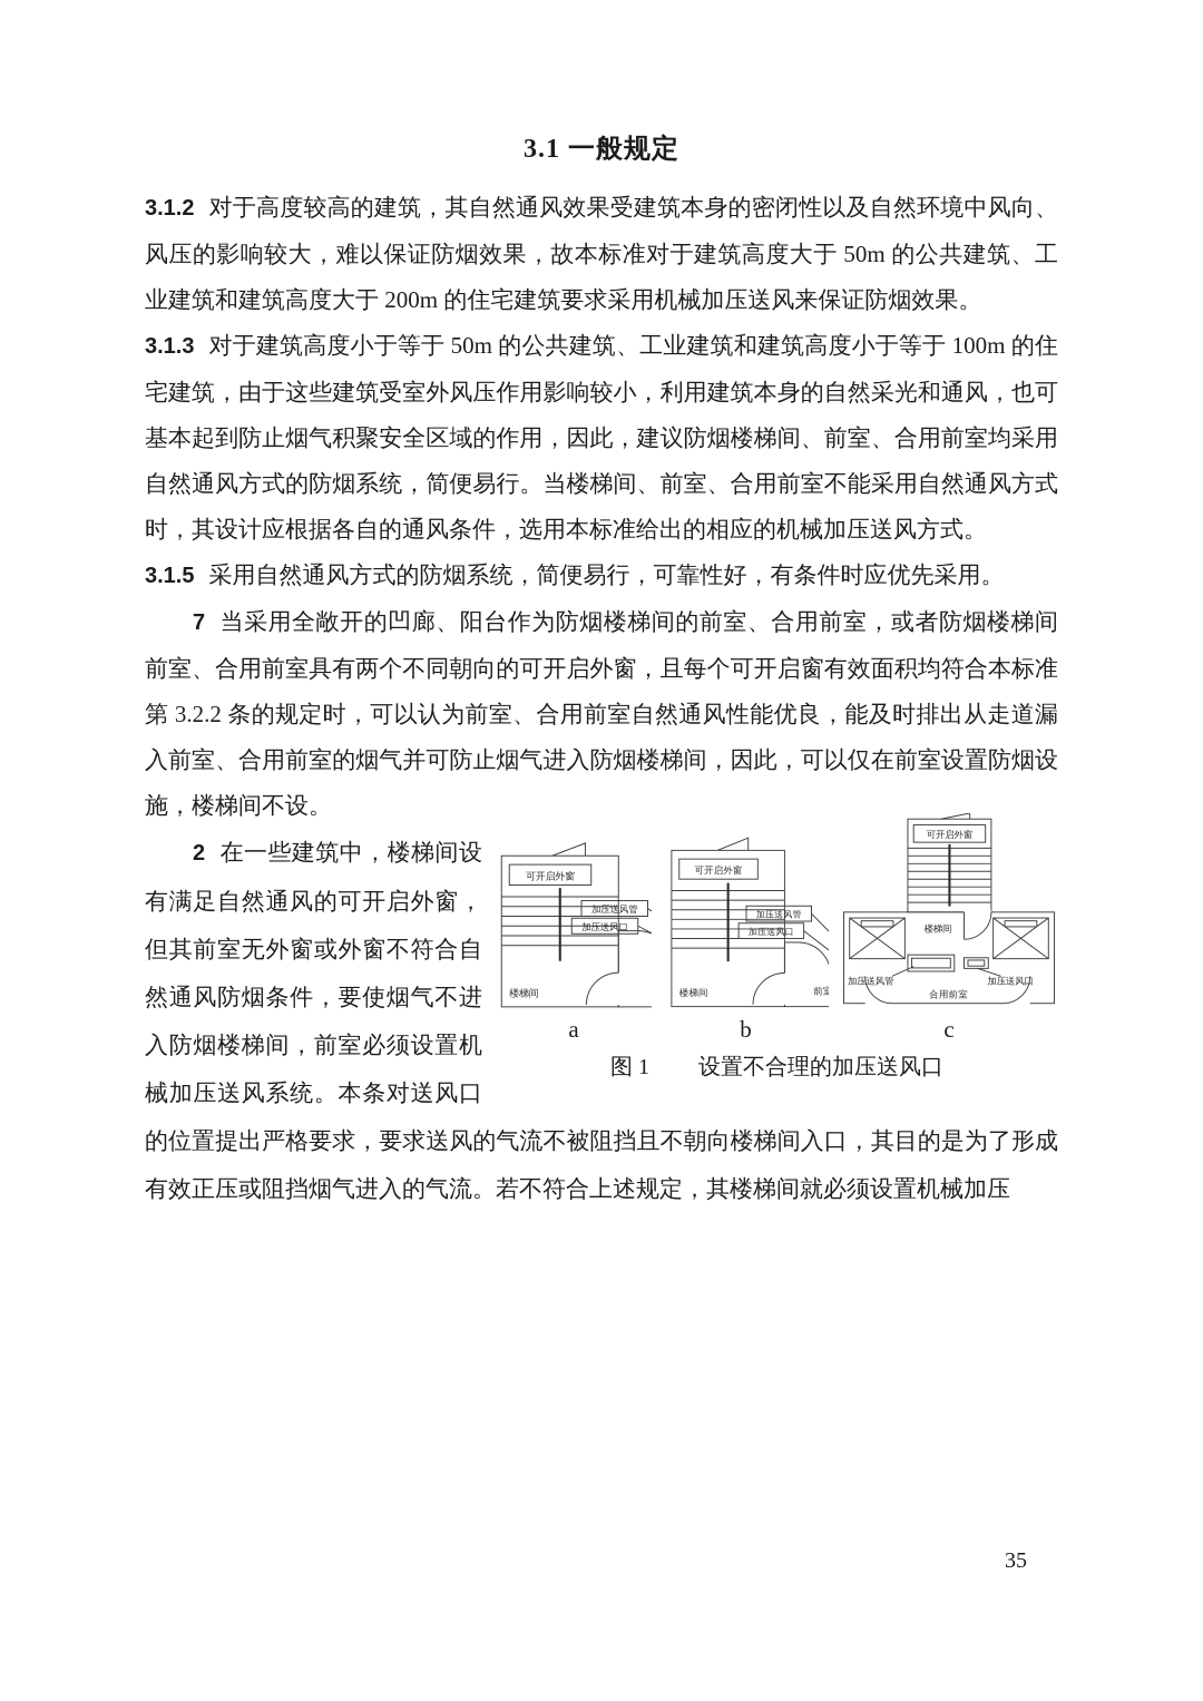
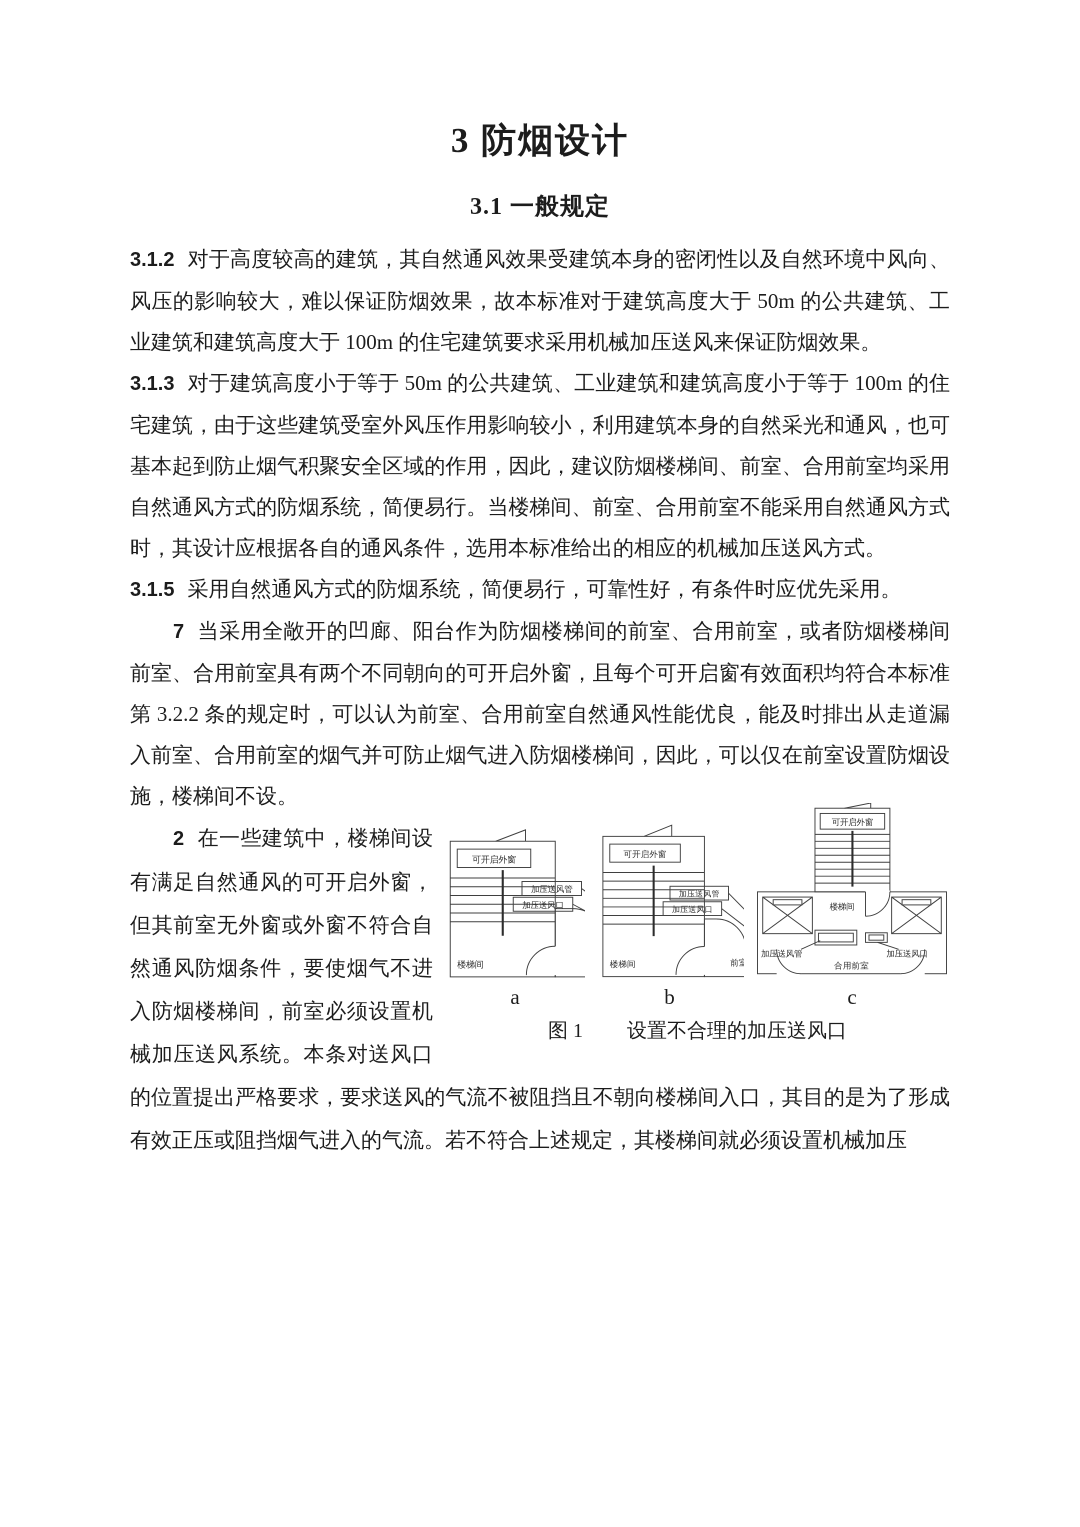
+ 3 防烟设计
  3.1 一般规定
- 3.1.2 对于高度较高的建筑，其自然通风效果受建筑本身的密闭性以及自然环境中风向、风压的影响较大，难以保证防烟效果，故本标准对于建筑高度大于 50m 的公共建筑、工业建筑和建筑高度大于 200m 的住宅建筑要求采用机械加压送风来保证防烟效果。
+ 3.1.2 对于高度较高的建筑，其自然通风效果受建筑本身的密闭性以及自然环境中风向、风压的影响较大，难以保证防烟效果，故本标准对于建筑高度大于 50m 的公共建筑、工业建筑和建筑高度大于 100m 的住宅建筑要求采用机械加压送风来保证防烟效果。
  3.1.3 对于建筑高度小于等于 50m 的公共建筑、工业建筑和建筑高度小于等于 100m 的住宅建筑，由于这些建筑受室外风压作用影响较小，利用建筑本身的自然采光和通风，也可基本起到防止烟气积聚安全区域的作用，因此，建议防烟楼梯间、前室、合用前室均采用自然通风方式的防烟系统，简便易行。当楼梯间、前室、合用前室不能采用自然通风方式时，其设计应根据各自的通风条件，选用本标准给出的相应的机械加压送风方式。
  3.1.5 采用自然通风方式的防烟系统，简便易行，可靠性好，有条件时应优先采用。
  7 当采用全敞开的凹廊、阳台作为防烟楼梯间的前室、合用前室，或者防烟楼梯间前室、合用前室具有两个不同朝向的可开启外窗，且每个可开启窗有效面积均符合本标准第 3.2.2 条的规定时，可以认为前室、合用前室自然通风性能优良，能及时排出从走道漏入前室、合用前室的烟气并可防止烟气进入防烟楼梯间，因此，可以仅在前室设置防烟设施，楼梯间不设。
  可开启外窗
  加压送风管
  加压送风口
  楼梯间
  a
  可开启外窗
  加压送风管
  加压送风口
  楼梯间
  前室
  b
  可开启外窗
  楼梯间
  加压送风管
  加压送风口
  合用前室
  c
  图 1 设置不合理的加压送风口
  2 在一些建筑中，楼梯间设有满足自然通风的可开启外窗，但其前室无外窗或外窗不符合自然通风防烟条件，要使烟气不进入防烟楼梯间，前室必须设置机械加压送风系统。本条对送风口的位置提出严格要求，要求送风的气流不被阻挡且不朝向楼梯间入口，其目的是为了形成有效正压或阻挡烟气进入的气流。若不符合上述规定，其楼梯间就必须设置机械加压
- 35
